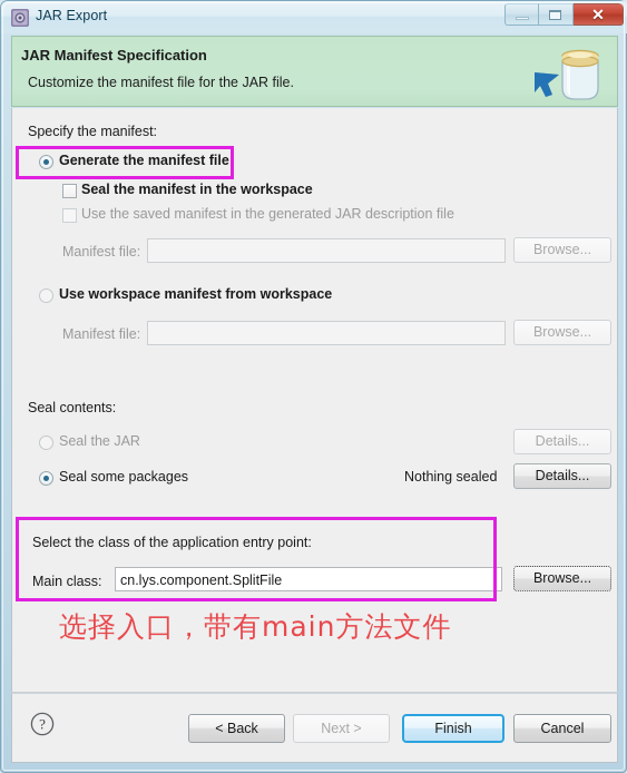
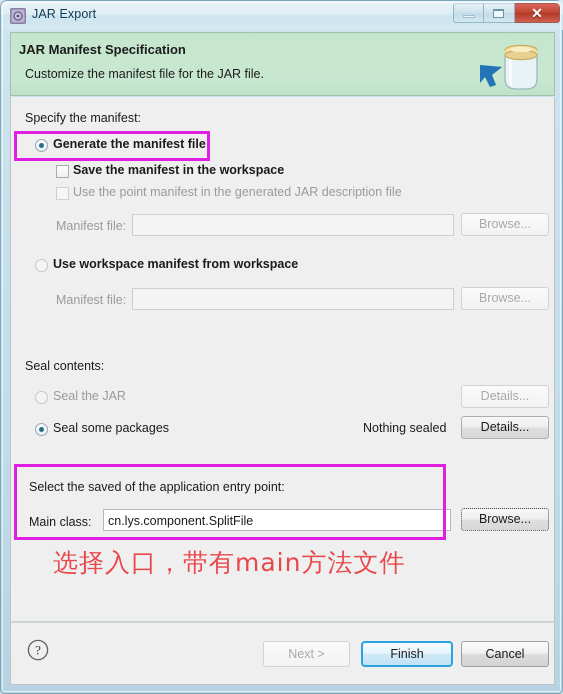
  JAR Export
  ✕
  JAR Manifest Specification
  Customize the manifest file for the JAR file.
  Specify the manifest:
  Generate the manifest file
- Seal the manifest in the workspace
+ Save the manifest in the workspace
- Use the saved manifest in the generated JAR description file
+ Use the point manifest in the generated JAR description file
  Manifest file:
  Browse...
  Use workspace manifest from workspace
  Manifest file:
  Browse...
  Seal contents:
  Seal the JAR
  Details...
  Seal some packages
  Nothing sealed
  Details...
- Select the class of the application entry point:
+ Select the saved of the application entry point:
  Main class:
  cn.lys.component.SplitFile
  Browse...
  ?
- < Back
  Next >
  Finish
  Cancel
  选择入口，带有main方法文件
